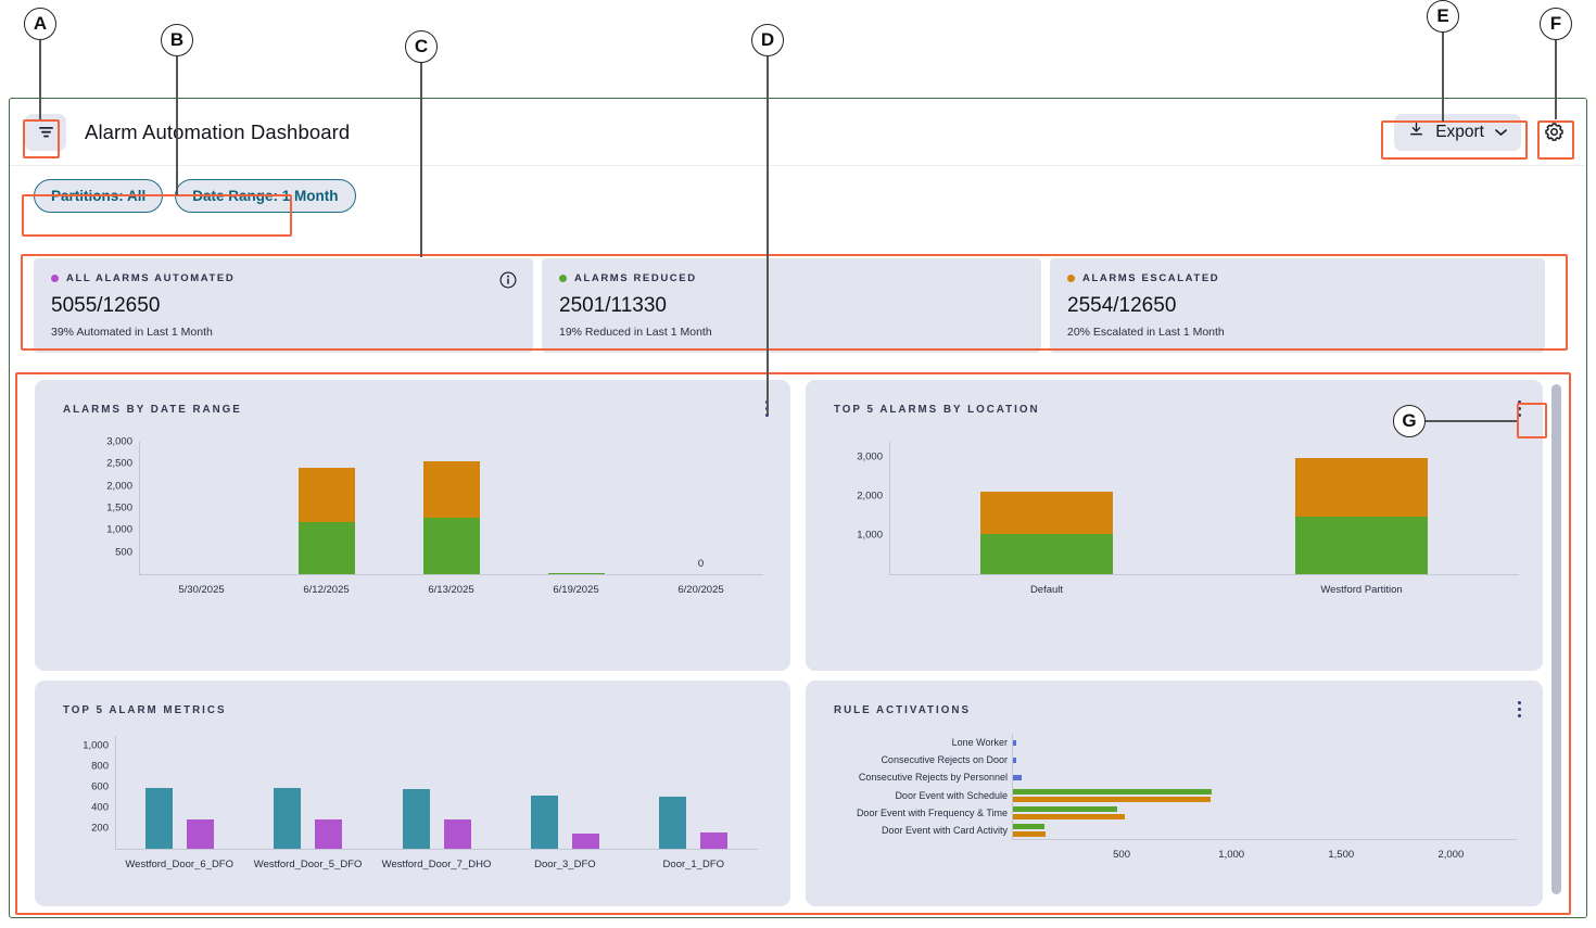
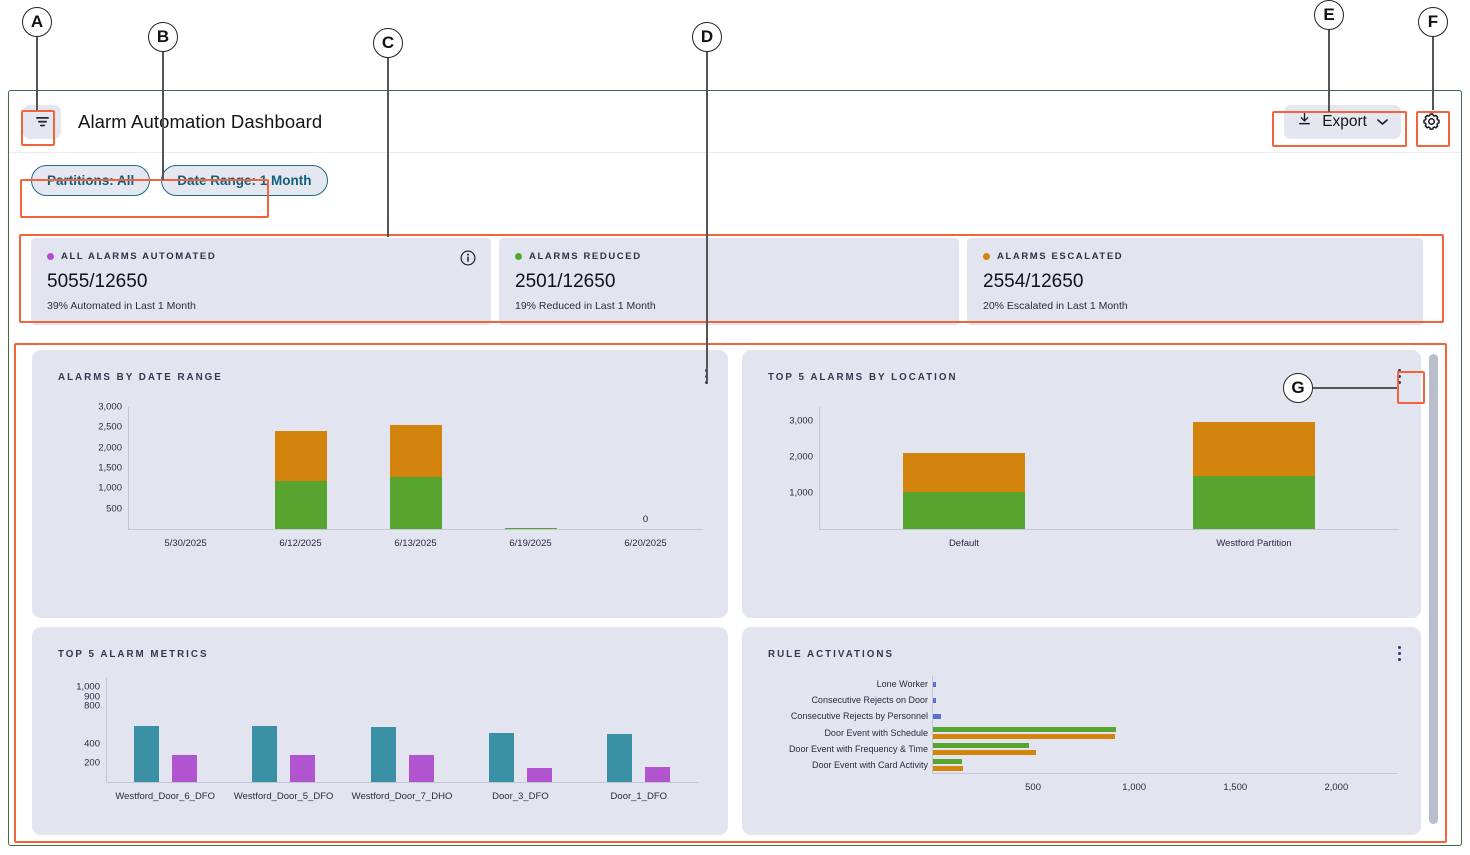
  A
  B
  C
  D
  E
  F
  G
  Alarm Automation Dashboard
  Export
  Partitions: All
  Date Range: 1 Month
  ALL ALARMS AUTOMATED
  5055/12650
  39% Automated in Last 1 Month
  ALARMS REDUCED
- 2501/11330
+ 2501/12650
  19% Reduced in Last 1 Month
  ALARMS ESCALATED
  2554/12650
  20% Escalated in Last 1 Month
  ALARMS BY DATE RANGE
  500
  1,000
  1,500
  2,000
  2,500
  3,000
  5/30/2025
  6/12/2025
  6/13/2025
  6/19/2025
  6/20/2025
  0
  TOP 5 ALARMS BY LOCATION
  1,000
  2,000
  3,000
  Default
  Westford Partition
  TOP 5 ALARM METRICS
  200
  400
- 600
+ 900
  800
  1,000
  Westford_Door_6_DFO
  Westford_Door_5_DFO
  Westford_Door_7_DHO
  Door_3_DFO
  Door_1_DFO
  RULE ACTIVATIONS
  500
  1,000
  1,500
  2,000
  Lone Worker
  Consecutive Rejects on Door
  Consecutive Rejects by Personnel
  Door Event with Schedule
  Door Event with Frequency & Time
  Door Event with Card Activity
